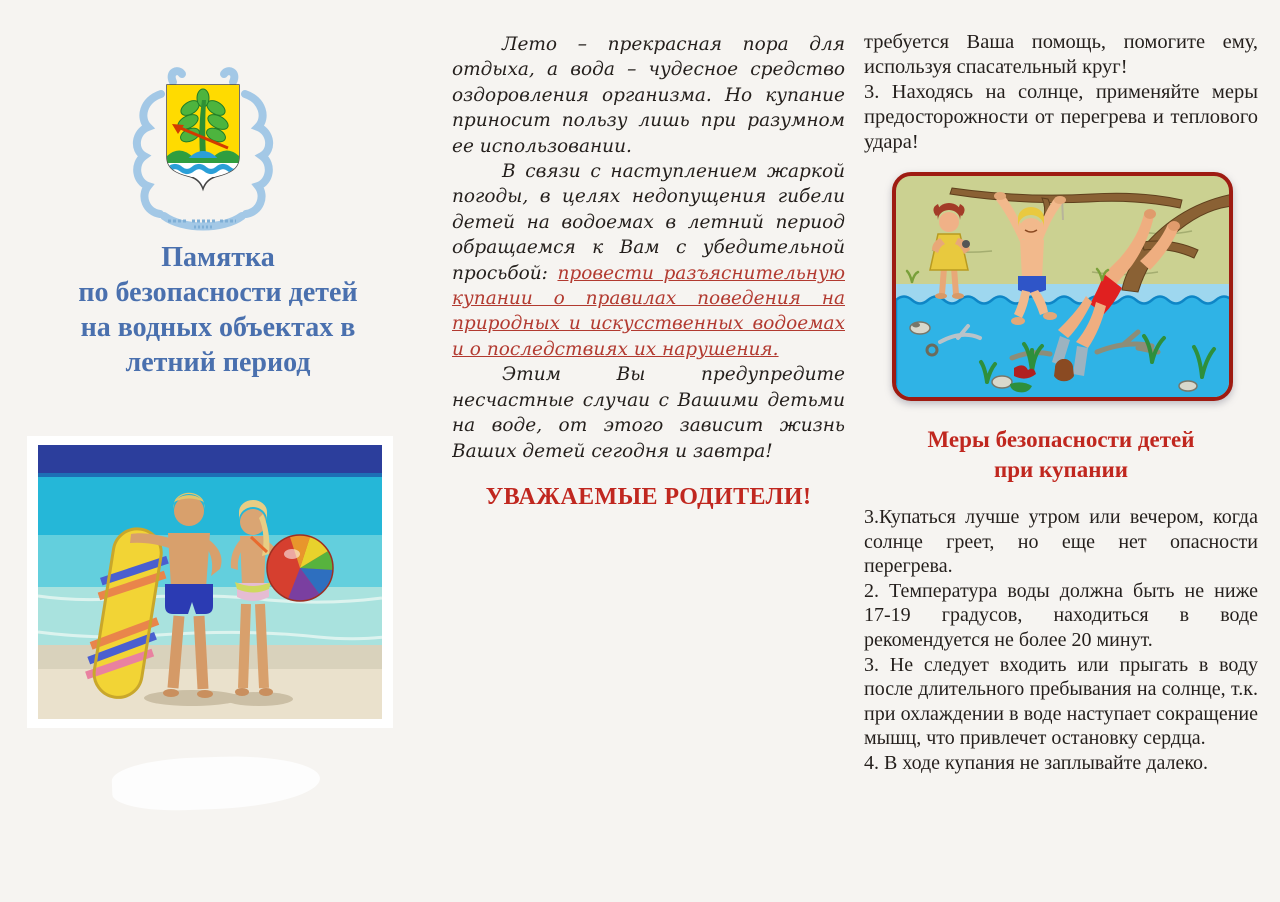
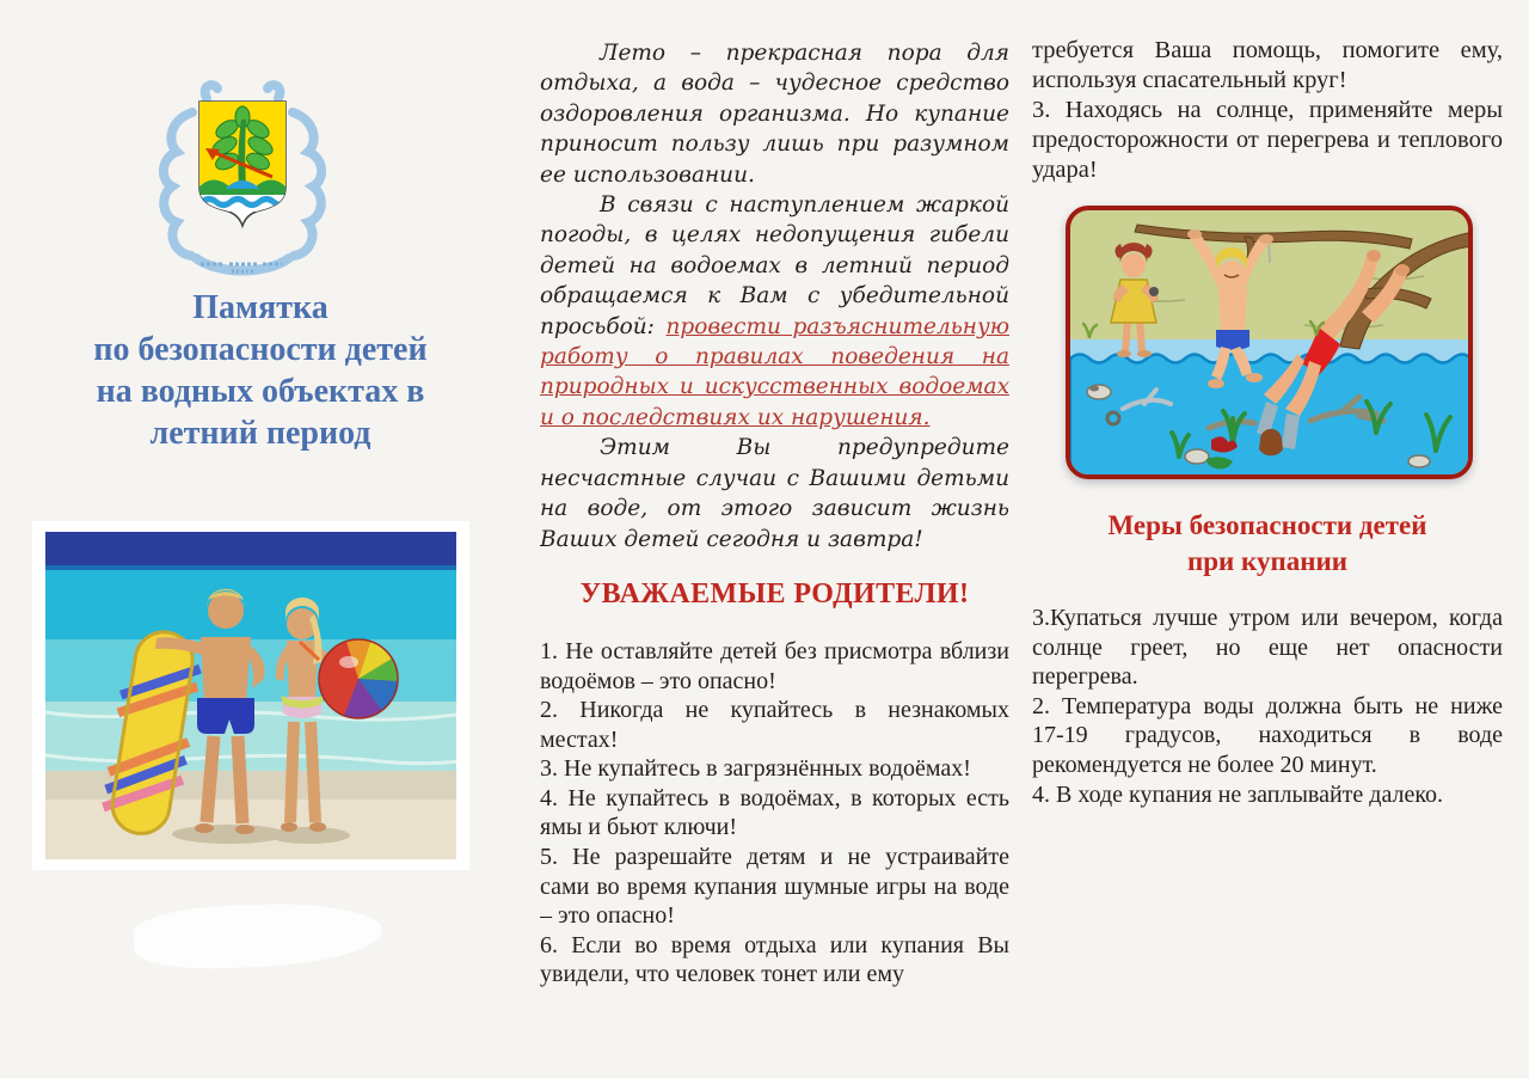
  Памятка
  по безопасности детей
  на водных объектах в
  летний период
  Лето – прекрасная пора для отдыха, а вода – чудесное средство оздоровления организма. Но купание приносит пользу лишь при разумном ее использовании.
- В связи с наступлением жаркой погоды, в целях недопущения гибели детей на водоемах в летний период обращаемся к Вам с убедительной просьбой: провести разъяснительную купании о правилах поведения на природных и искусственных водоемах и о последствиях их нарушения.
+ В связи с наступлением жаркой погоды, в целях недопущения гибели детей на водоемах в летний период обращаемся к Вам с убедительной просьбой: провести разъяснительную работу о правилах поведения на природных и искусственных водоемах и о последствиях их нарушения.
  Этим Вы предупредите несчастные случаи с Вашими детьми на воде, от этого зависит жизнь Ваших детей сегодня и завтра!
  УВАЖАЕМЫЕ РОДИТЕЛИ!
+ 1. Не оставляйте детей без присмотра вблизи водоёмов – это опасно!
+ 2. Никогда не купайтесь в незнакомых местах!
+ 3. Не купайтесь в загрязнённых водоёмах!
+ 4. Не купайтесь в водоёмах, в которых есть ямы и бьют ключи!
+ 5. Не разрешайте детям и не устраивайте сами во время купания шумные игры на воде – это опасно!
+ 6. Если во время отдыха или купания Вы увидели, что человек тонет или ему
  требуется Ваша помощь, помогите ему, используя спасательный круг!
  3. Находясь на солнце, применяйте меры предосторожности от перегрева и теплового удара!
  Меры безопасности детей
  при купании
  3.Купаться лучше утром или вечером, когда солнце греет, но еще нет опасности перегрева.
  2. Температура воды должна быть не ниже 17-19 градусов, находиться в воде рекомендуется не более 20 минут.
- 3. Не следует входить или прыгать в воду после длительного пребывания на солнце, т.к. при охлаждении в воде наступает сокращение мышц, что привлечет остановку сердца.
  4. В ходе купания не заплывайте далеко.
